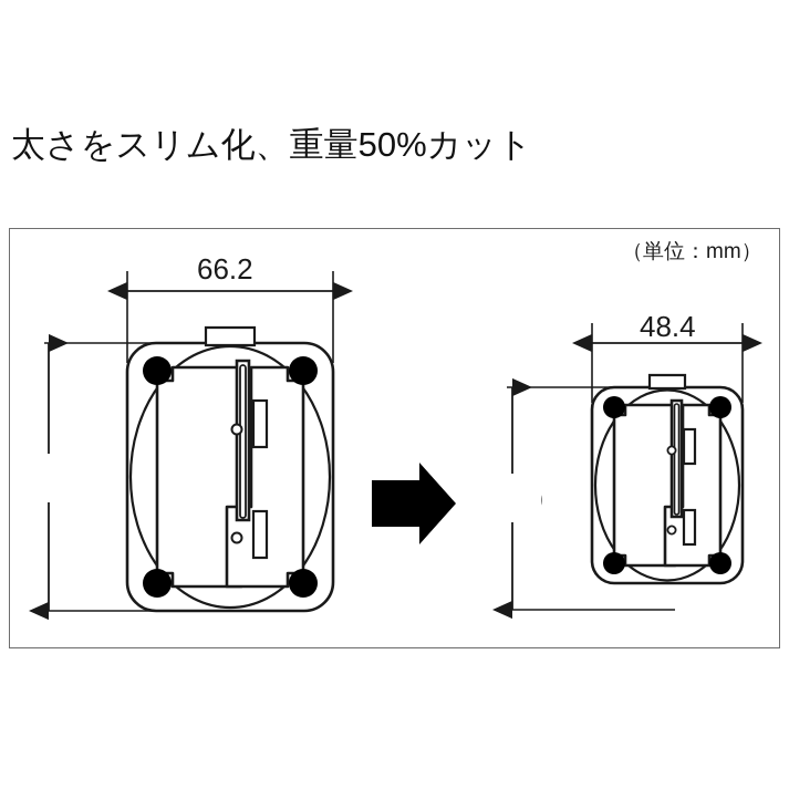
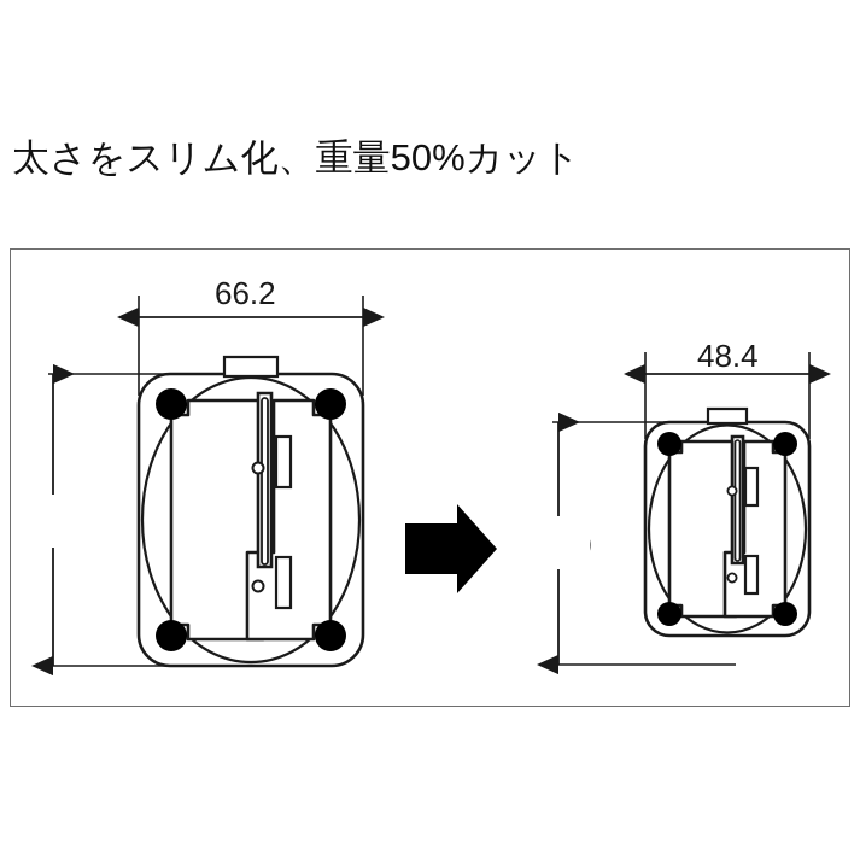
  太さをスリム化、重量50%カット
- （単位：mm）
  66.2
  48.4
